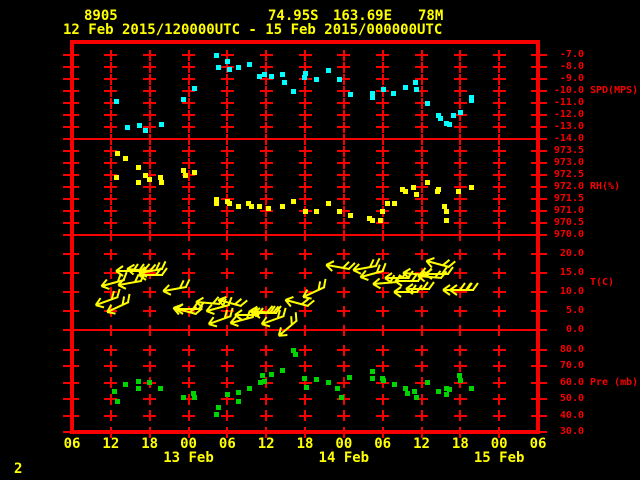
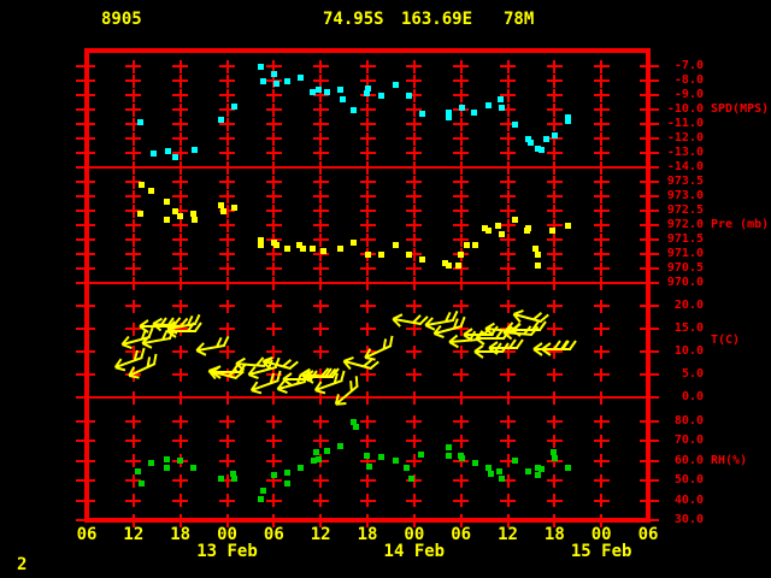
  8905
  74.95S
  163.69E
  78M
- 12 Feb 2015/120000UTC - 15 Feb 2015/000000UTC
  -7.0
  -8.0
  -9.0
  -10.0
  -11.0
  -12.0
  -13.0
  -14.0
  SPD(MPS)
  973.5
  973.0
  972.5
  972.0
  971.5
  971.0
  970.5
  970.0
- RH(%)
+ Pre (mb)
  20.0
  15.0
  10.0
  5.0
  0.0
  T(C)
  80.0
  70.0
  60.0
  50.0
  40.0
  30.0
- Pre (mb)
+ RH(%)
  06
  12
  18
  00
  06
  12
  18
  00
  06
  12
  18
  00
  06
  13 Feb
  14 Feb
  15 Feb
  2
